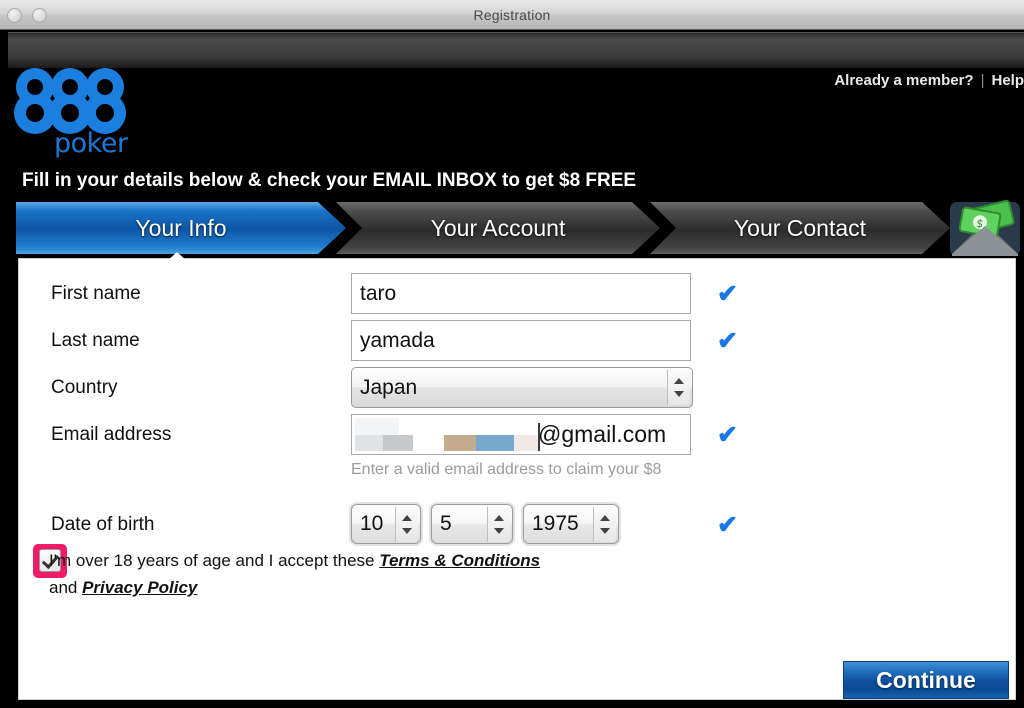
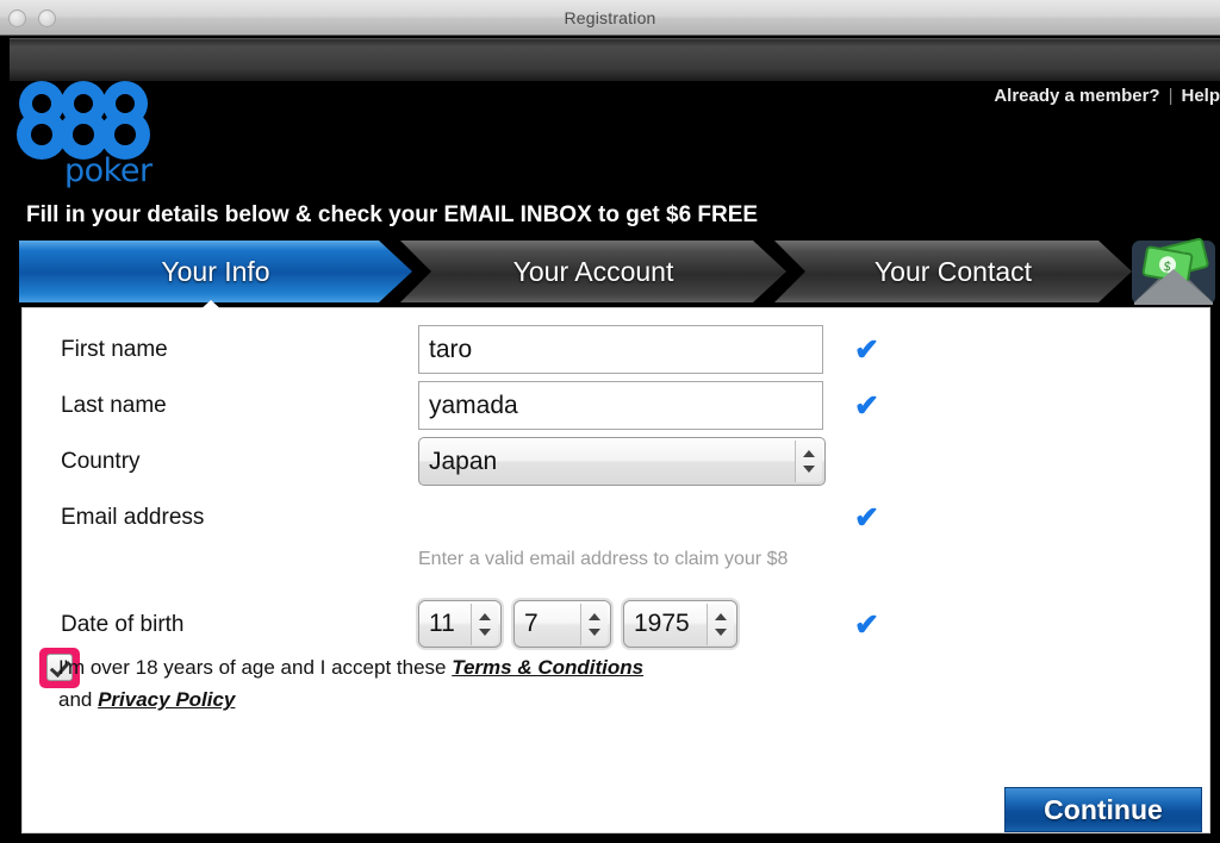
  Registration
  Already a member? | Help
  poker
- Fill in your details below & check your EMAIL INBOX to get $8 FREE
+ Fill in your details below & check your EMAIL INBOX to get $6 FREE
  Your Info
  Your Account
  Your Contact
  First name
  taro
  ✔
  Last name
  yamada
  ✔
  Country
  Japan
  Email address
- @gmail.com
  ✔
  Enter a valid email address to claim your $8
  Date of birth
- 10
+ 11
- 5
+ 7
  1975
  ✔
  I'm over 18 years of age and I accept these Terms & Conditions
  and Privacy Policy
  Continue
